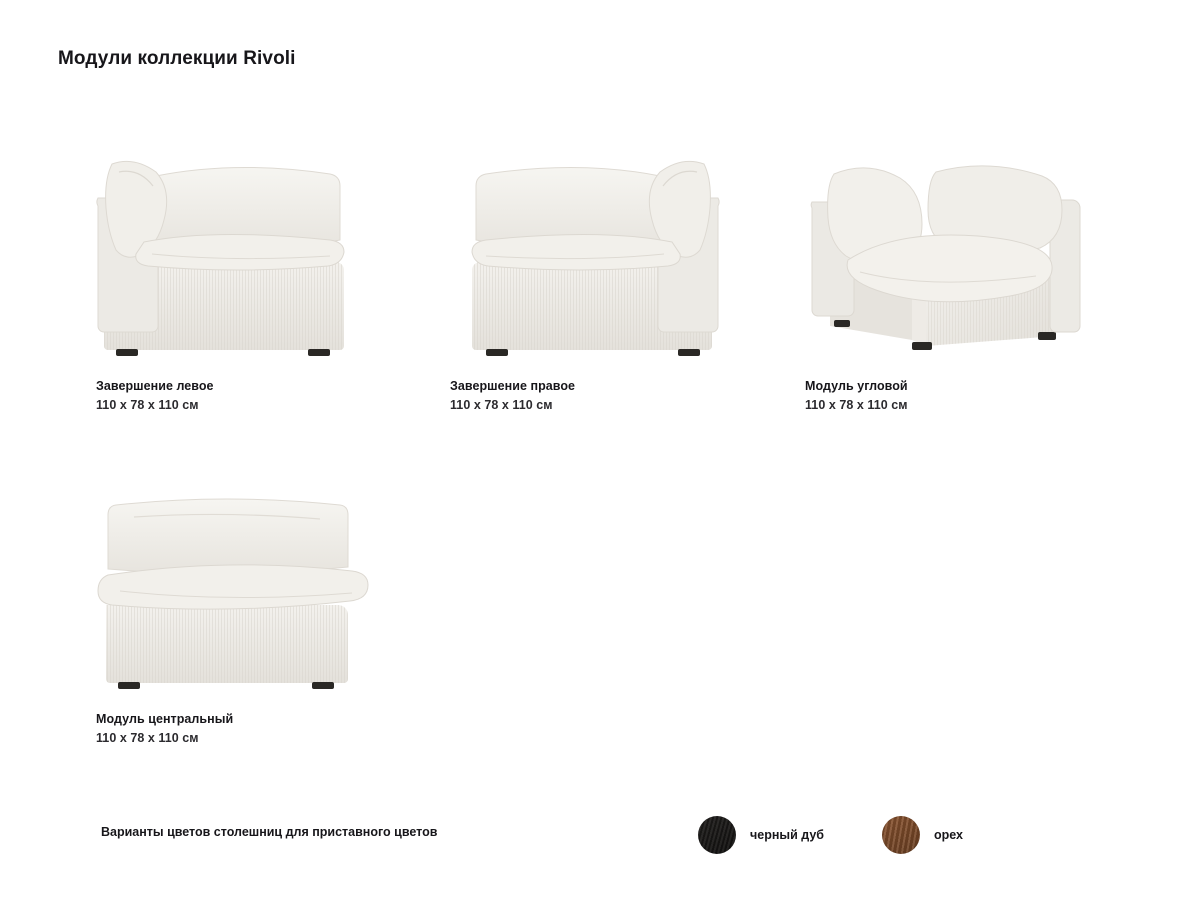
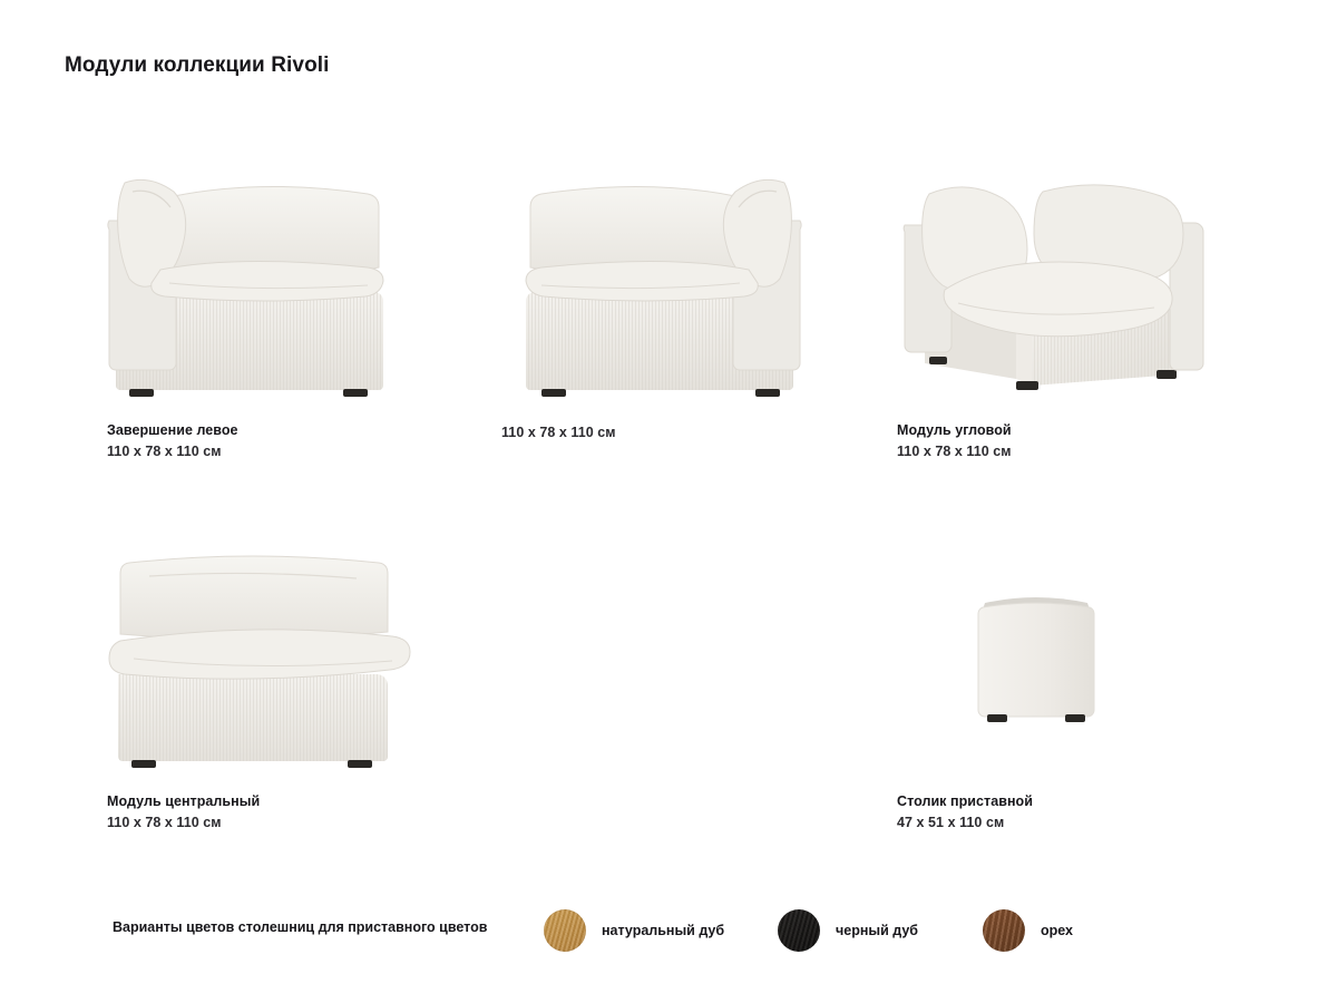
  Модули коллекции Rivoli
  Завершение левое
  110 x 78 x 110 см
- Завершение правое
  110 x 78 x 110 см
  Модуль угловой
  110 x 78 x 110 см
  Модуль центральный
  110 x 78 x 110 см
+ Столик приставной
+ 47 x 51 x 110 см
  Варианты цветов столешниц для приставного цветов
+ натуральный дуб
  черный дуб
  орех
